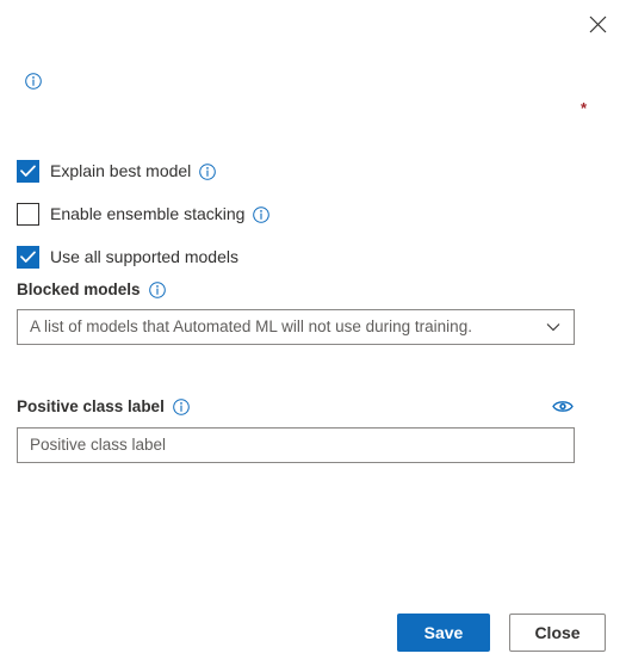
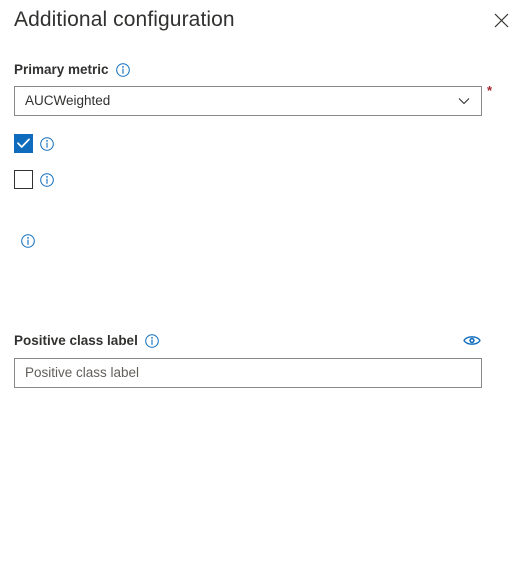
+ Additional configuration
+ Primary metric
+ AUCWeighted
  *
- Explain best model
- Enable ensemble stacking
- Use all supported models
- Blocked models
- A list of models that Automated ML will not use during training.
  Positive class label
  Positive class label
- Save
- Close
